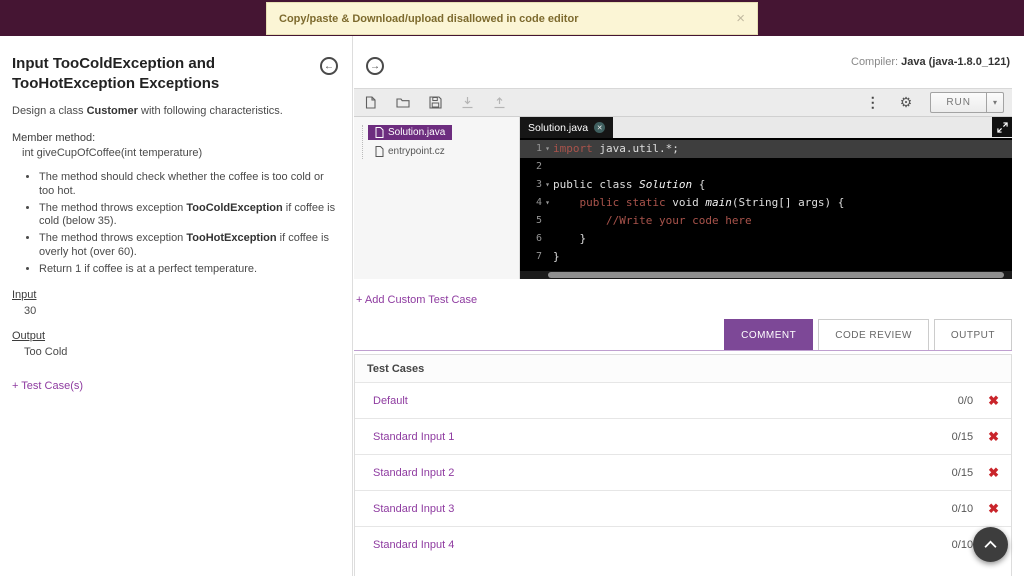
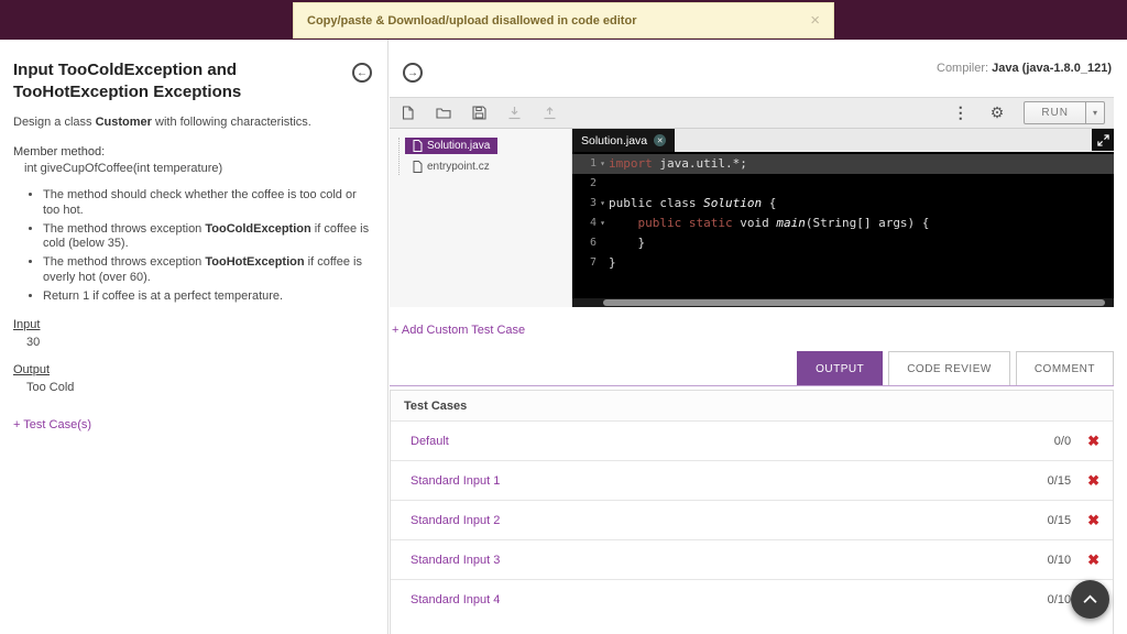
  Copy/paste & Download/upload disallowed in code editor
  ×
  Input TooColdException and TooHotException Exceptions
  ←
  Design a class Customer with following characteristics.
  Member method:
  int giveCupOfCoffee(int temperature)
  The method should check whether the coffee is too cold or too hot.
  The method throws exception TooColdException if coffee is cold (below 35).
  The method throws exception TooHotException if coffee is overly hot (over 60).
  Return 1 if coffee is at a perfect temperature.
  Input
  30
  Output
  Too Cold
  + Test Case(s)
  →
  Compiler: Java (java-1.8.0_121)
  ⋮
  ⚙
  RUN
  ▾
  Solution.java
  entrypoint.cz
  Solution.java
  1
  ▾
  import java.util.*;
  2
  3
  ▾
  public class Solution {
  4
  ▾
  public static void main(String[] args) {
- 5
- //Write your code here
  6
  }
  7
  }
  + Add Custom Test Case
- COMMENT
+ OUTPUT
  CODE REVIEW
- OUTPUT
+ COMMENT
  Test Cases
  Default
  0/0
  ✖
  Standard Input 1
  0/15
  ✖
  Standard Input 2
  0/15
  ✖
  Standard Input 3
  0/10
  ✖
  Standard Input 4
  0/10
